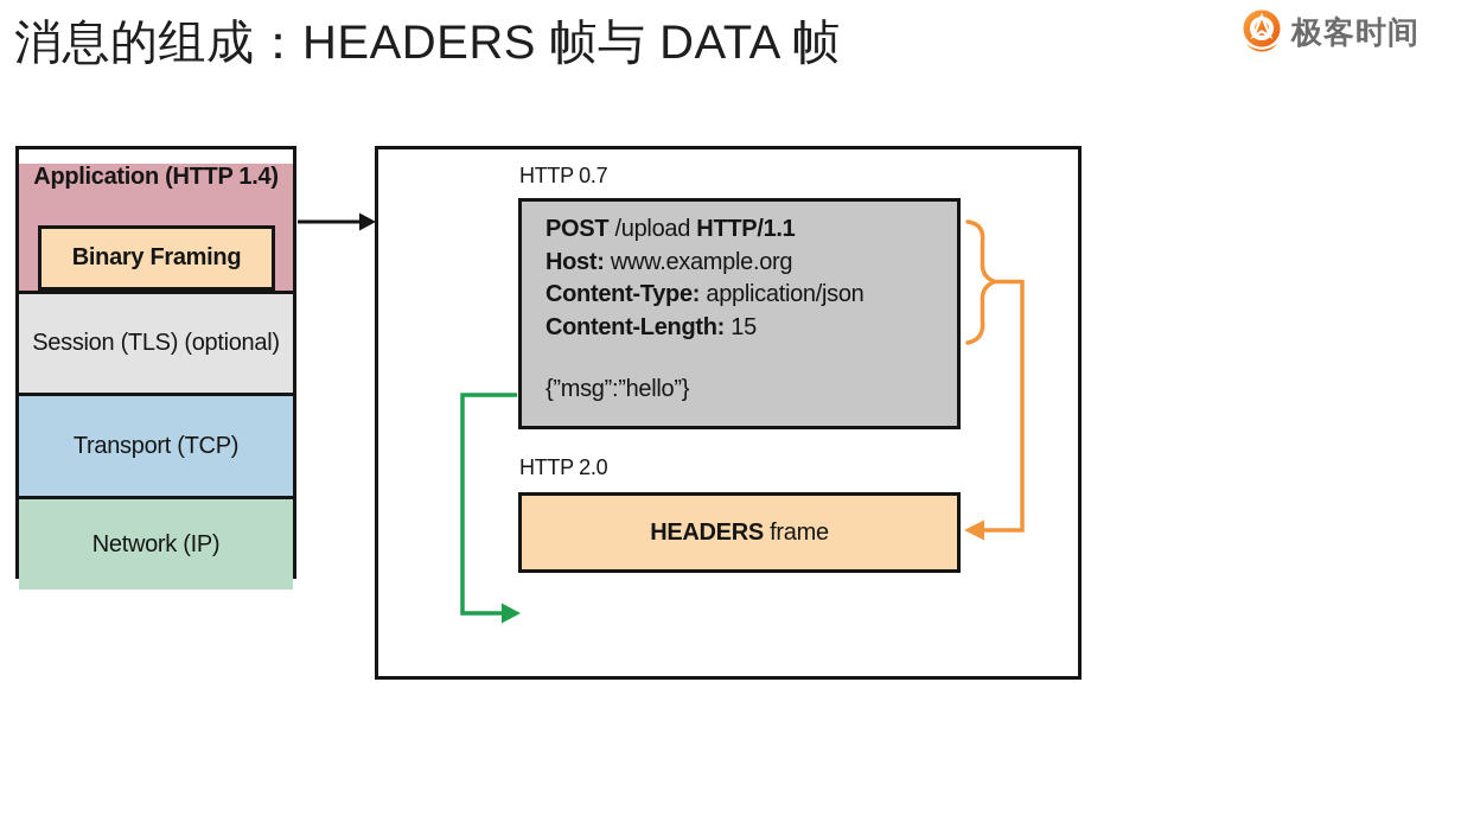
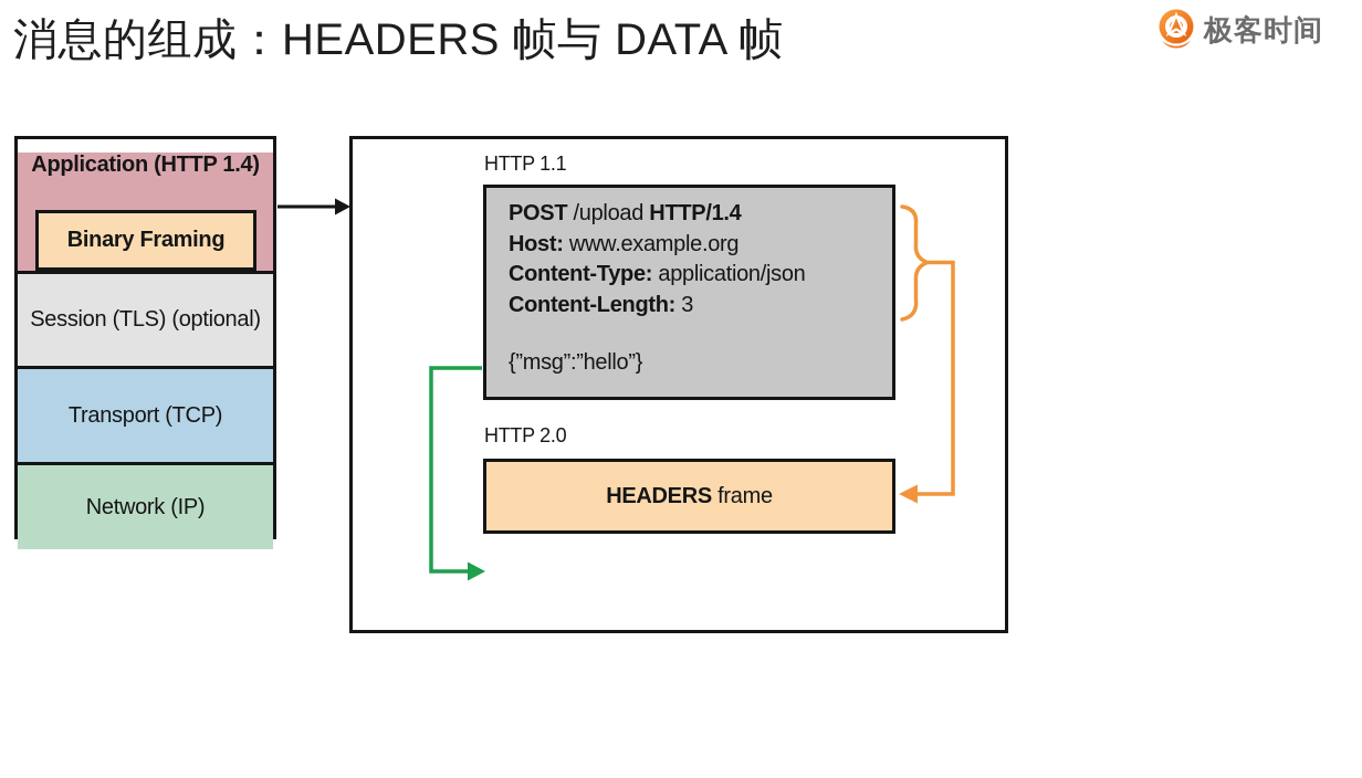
  消息的组成：HEADERS 帧与 DATA 帧
  极客时间
  Application (HTTP 1.4)
  Binary Framing
  Session (TLS) (optional)
  Transport (TCP)
  Network (IP)
- HTTP 0.7
+ HTTP 1.1
- POST /upload HTTP/1.1
+ POST /upload HTTP/1.4
  Host: www.example.org
  Content-Type: application/json
- Content-Length: 15
+ Content-Length: 3
  {”msg”:”hello”}
  HTTP 2.0
  HEADERS frame
